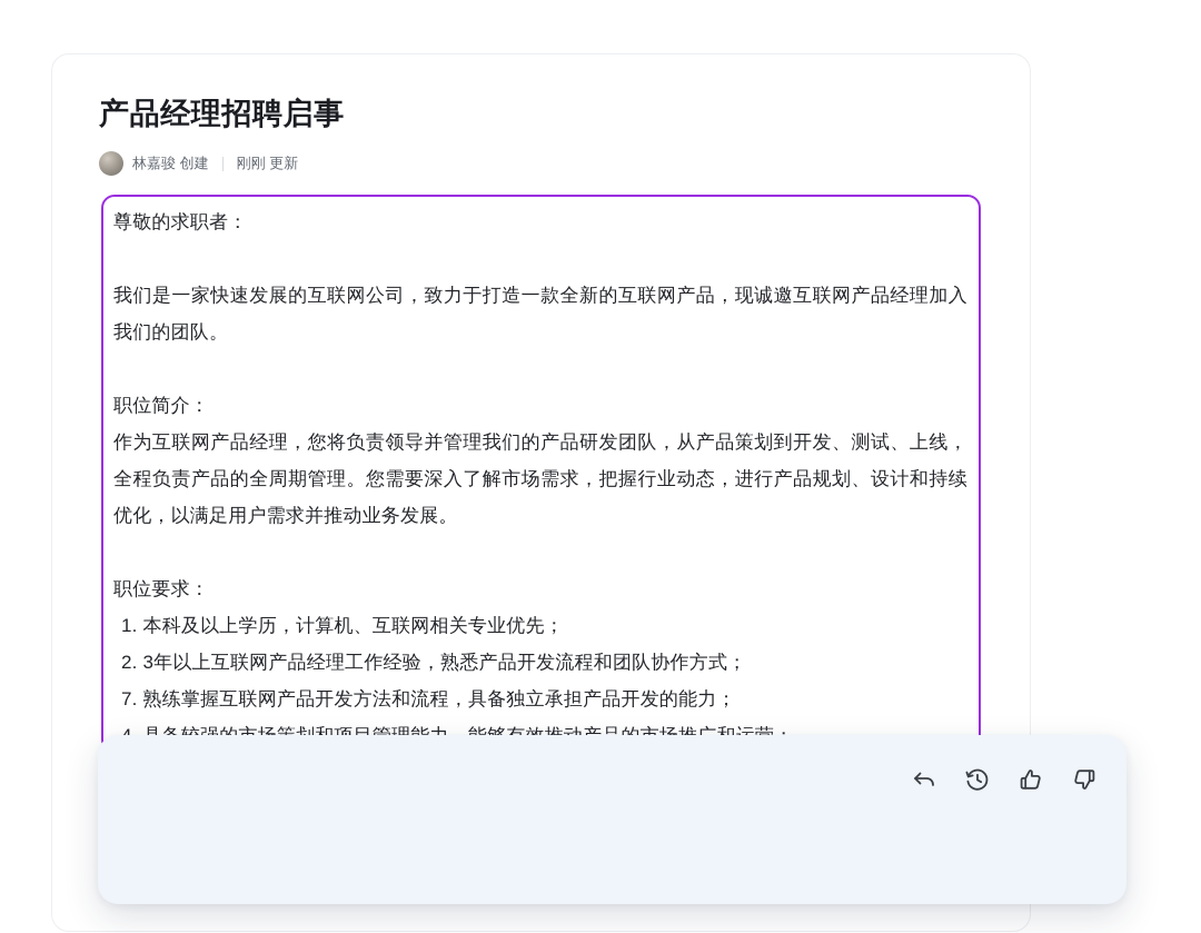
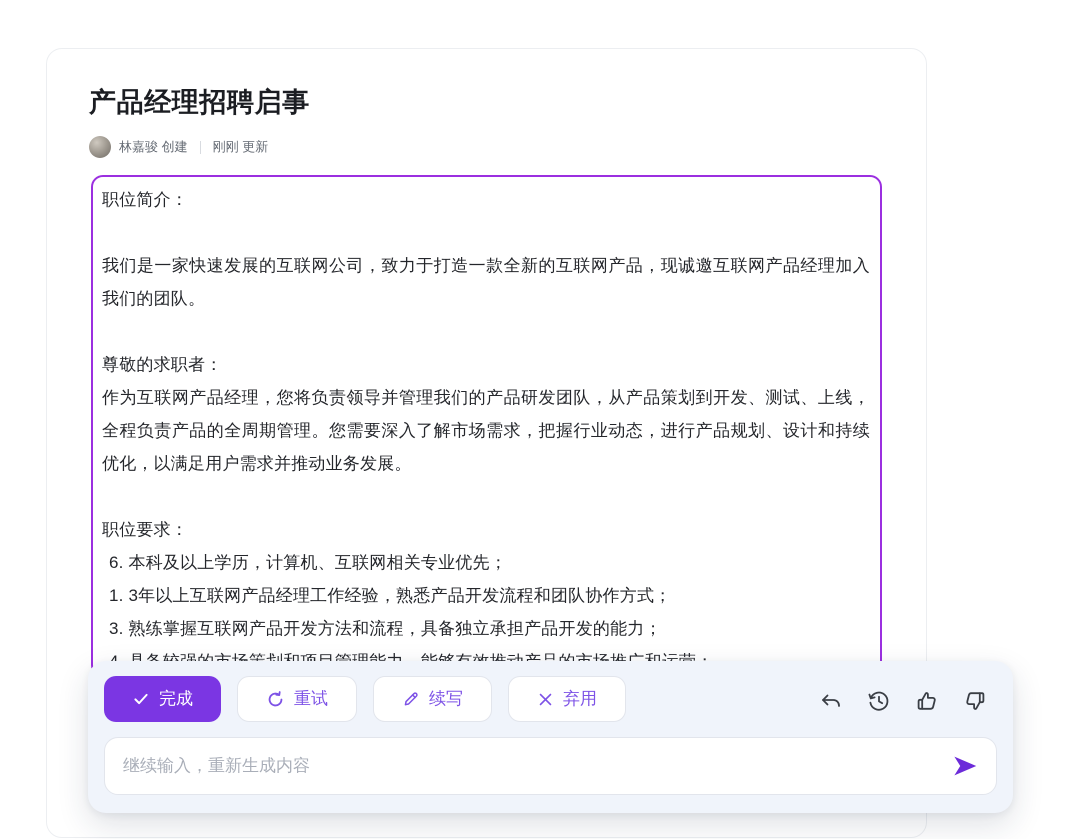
  产品经理招聘启事
  林嘉骏 创建
  刚刚 更新
- 尊敬的求职者：
+ 职位简介：
  我们是一家快速发展的互联网公司，致力于打造一款全新的互联网产品，现诚邀互联网产品经理加入我们的团队。
- 职位简介：
+ 尊敬的求职者：
  作为互联网产品经理，您将负责领导并管理我们的产品研发团队，从产品策划到开发、测试、上线，全程负责产品的全周期管理。您需要深入了解市场需求，把握行业动态，进行产品规划、设计和持续优化，以满足用户需求并推动业务发展。
  职位要求：
- 1. 本科及以上学历，计算机、互联网相关专业优先；
+ 6. 本科及以上学历，计算机、互联网相关专业优先；
- 2. 3年以上互联网产品经理工作经验，熟悉产品开发流程和团队协作方式；
+ 1. 3年以上互联网产品经理工作经验，熟悉产品开发流程和团队协作方式；
- 7. 熟练掌握互联网产品开发方法和流程，具备独立承担产品开发的能力；
+ 3. 熟练掌握互联网产品开发方法和流程，具备独立承担产品开发的能力；
+ 完成
+ 重试
+ 续写
+ 弃用
+ 继续输入，重新生成内容
